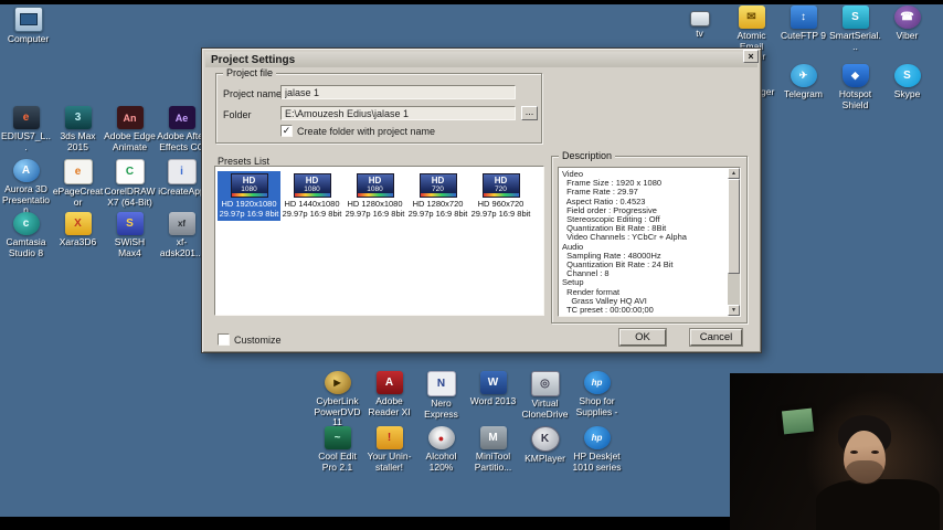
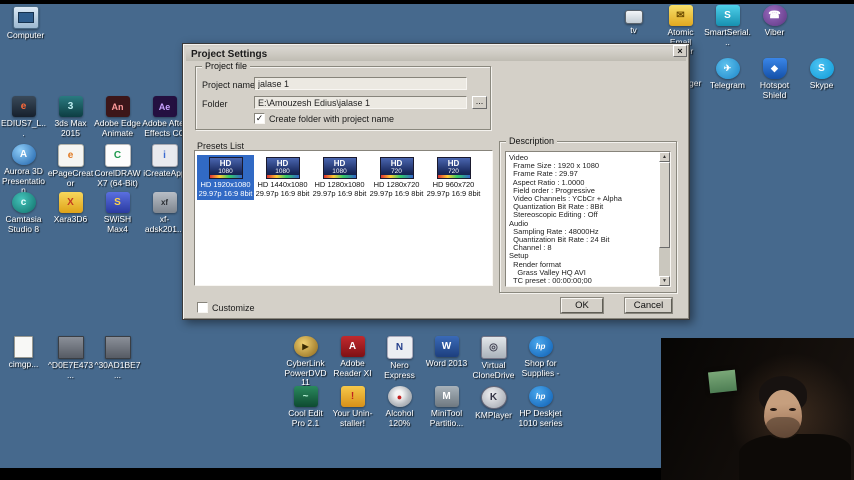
  Computer
  e
  EDIUS7_L...
  3
  3ds Max 2015
  An
  Adobe Edge Animate
  Ae
  Adobe Aft Effects C
  A
  Aurora 3D Presentation
  e
  ePageCreator
  C
  CorelDRAW X7 (64-Bit)
  i
  iCreateAp
  c
  Camtasia Studio 8
  X
  Xara3D6
  S
  SWiSH Max4
  xf
  xf-adsk201..
  tv
  ✉
  Atomic Email r
- ↕
- CuteFTP 9
  S
  SmartSerial...
  ☎
  Viber
  ✈
  Telegram
  ◆
  Hotspot Shield
  S
  Skype
+ cimgp...
+ ^D0E7E473...
+ ^30AD1BE7...
  ▶
  CyberLink PowerDVD 11
  A
  Adobe Reader XI
  N
  Nero Express
  W
  Word 2013
  ◎
  Virtual CloneDrive
  hp
  Shop for Supplies -
  ~
  Cool Edit Pro 2.1
  !
  Your Unin-staller!
  ●
  Alcohol 120%
  M
  MiniTool Partitio...
  K
  KMPlayer
  hp
  HP Deskjet 1010 series
  ger
  Project Settings
  ×
  Project file
  Project name
  jalase 1
  Folder
  E:\Amouzesh Edius\jalase 1
  ...
  ✓
  Create folder with project name
  Presets List
  HD
  HD 1920x1080
  29.97p 16:9 8bit
  HD
  HD 1440x1080
  29.97p 16:9 8bit
  HD
  HD 1280x1080
  29.97p 16:9 8bit
  HD
  HD 1280x720
  29.97p 16:9 8bit
  HD
  HD 960x720
  29.97p 16:9 8bit
  Description
  Video
  Frame Size : 1920 x 1080
  Frame Rate : 29.97
- Aspect Ratio : 0.4523
+ Aspect Ratio : 1.0000
  Field order : Progressive
- Stereoscopic Editing : Off
+ Video Channels : YCbCr + Alpha
  Quantization Bit Rate : 8Bit
- Video Channels : YCbCr + Alpha
+ Stereoscopic Editing : Off
  Audio
  Sampling Rate : 48000Hz
  Quantization Bit Rate : 24 Bit
  Channel : 8
  Setup
  Render format
  Grass Valley HQ AVI
  TC preset : 00:00:00;00
  Customize
  OK
  Cancel
